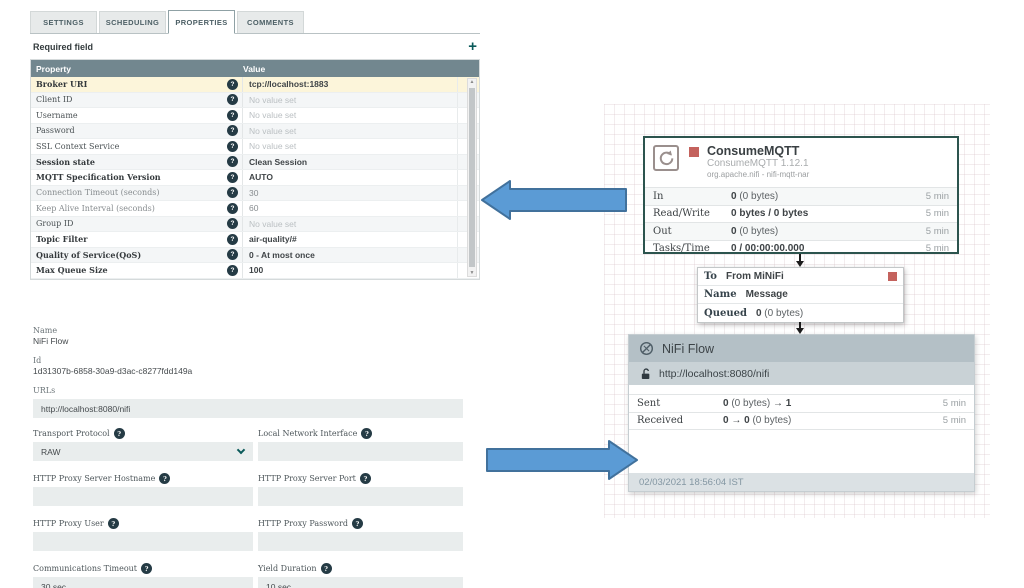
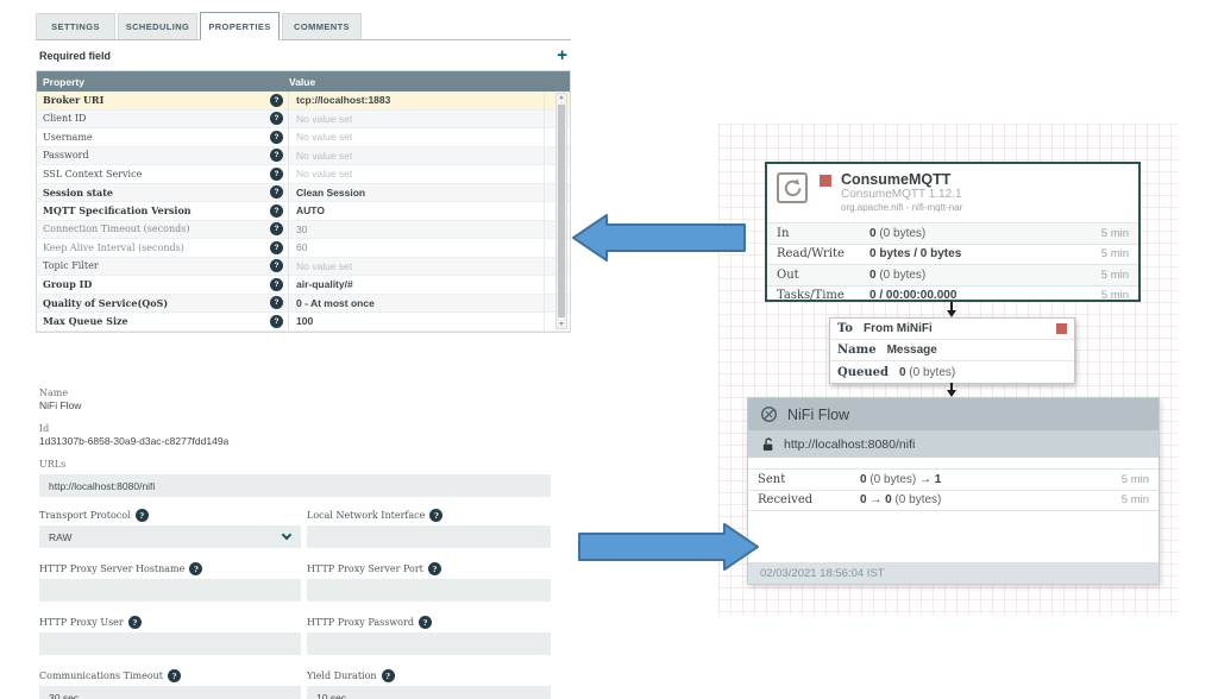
  SETTINGS
  SCHEDULING
  PROPERTIES
  COMMENTS
  Required field
  +
  Property
  Value
  Broker URI
  tcp://localhost:1883
  Client ID
  No value set
  Username
  No value set
  Password
  No value set
  SSL Context Service
  No value set
  Session state
  Clean Session
  MQTT Specification Version
  AUTO
  Connection Timeout (seconds)
  30
  Keep Alive Interval (seconds)
  60
- Group ID
+ Topic Filter
  No value set
- Topic Filter
+ Group ID
  air-quality/#
  Quality of Service(QoS)
  0 - At most once
  Max Queue Size
  100
  Name
  NiFi Flow
  Id
  1d31307b-6858-30a9-d3ac-c8277fdd149a
  URLs
  http://localhost:8080/nifi
  Transport Protocol
  ?
  RAW
  Local Network Interface
  ?
  HTTP Proxy Server Hostname
  ?
  HTTP Proxy Server Port
  ?
  HTTP Proxy User
  ?
  HTTP Proxy Password
  ?
  Communications Timeout
  ?
  30 sec
  Yield Duration
  ?
  10 sec
  ConsumeMQTT
  ConsumeMQTT 1.12.1
  org.apache.nifi - nifi-mqtt-nar
  In
  0 (0 bytes)
  5 min
  Read/Write
  0 bytes / 0 bytes
  5 min
  Out
  0 (0 bytes)
  5 min
  Tasks/Time
  0 / 00:00:00.000
  5 min
  To
  From MiNiFi
  Name
  Message
  Queued
  0 (0 bytes)
  NiFi Flow
  http://localhost:8080/nifi
  Sent
  0 (0 bytes) → 1
  5 min
  Received
  0 → 0 (0 bytes)
  5 min
  02/03/2021 18:56:04 IST
